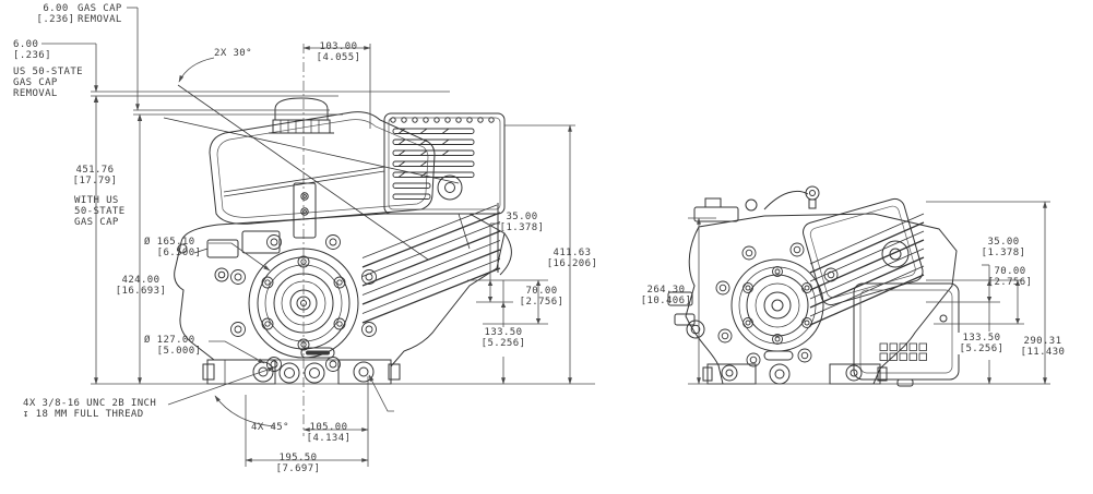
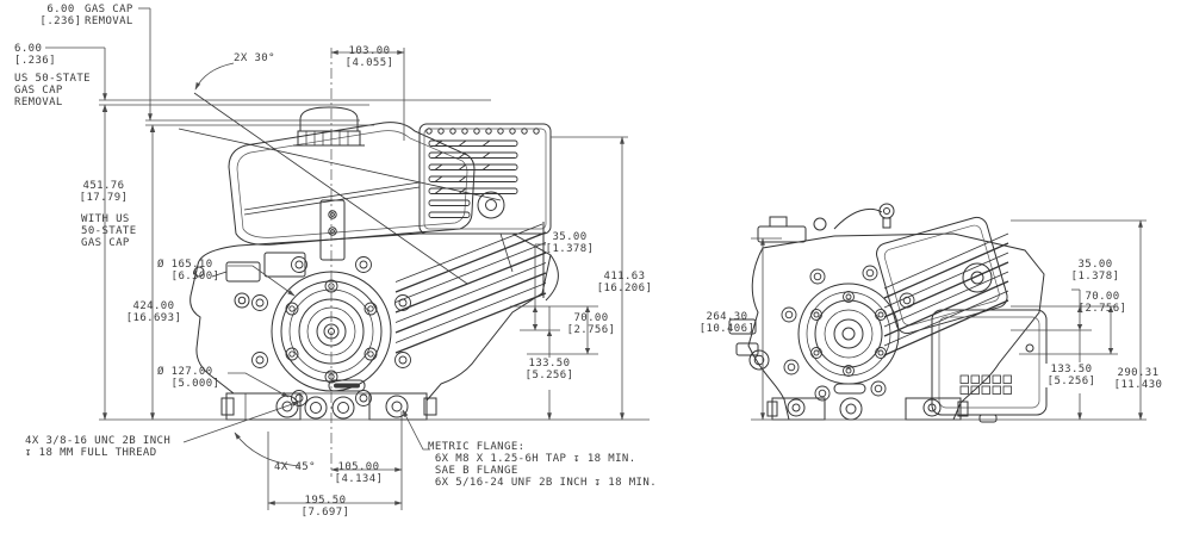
  6.00
  [.236]
  GAS CAP
  REMOVAL
  6.00
  [.236]
  US 50-STATE
  GAS CAP
  REMOVAL
  2X 30°
  103.00
  [4.055]
  451.76
  [17.79]
  WITH US
  50-STATE
  GAS CAP
  Ø 165.10
  [6.500]
  424.00
  [16.693]
  Ø 127.00
  [5.000]
  4X 3/8-16 UNC 2B INCH
  ↧ 18 MM FULL THREAD
  4X 45°
  105.00
  [4.134]
  195.50
  [7.697]
+ METRIC FLANGE:
+ 6X M8 X 1.25-6H TAP ↧ 18 MIN.
+ SAE B FLANGE
+ 6X 5/16-24 UNF 2B INCH ↧ 18 MIN.
  35.00
  [1.378]
  411.63
  [16.206]
  70.00
  [2.756]
  133.50
  [5.256]
  264.30
  [10.406]
  35.00
  [1.378]
  70.00
  [2.756]
  133.50
  [5.256]
  290.31
  [11.430
